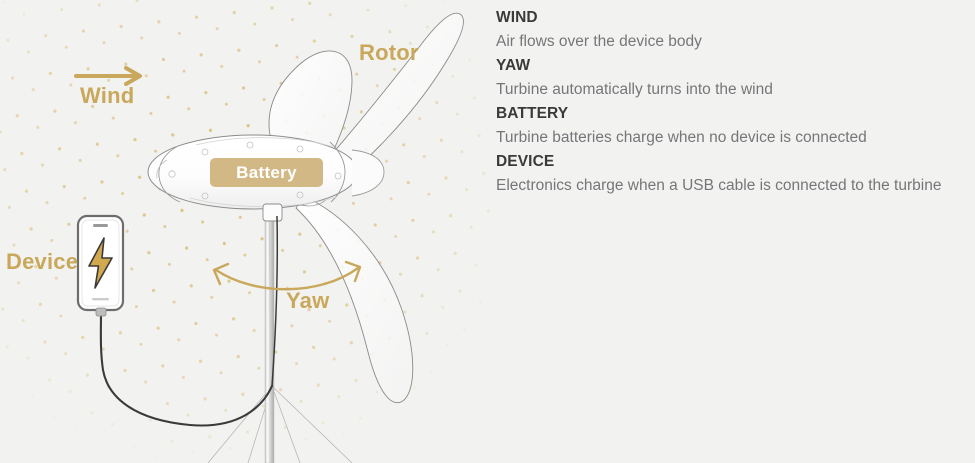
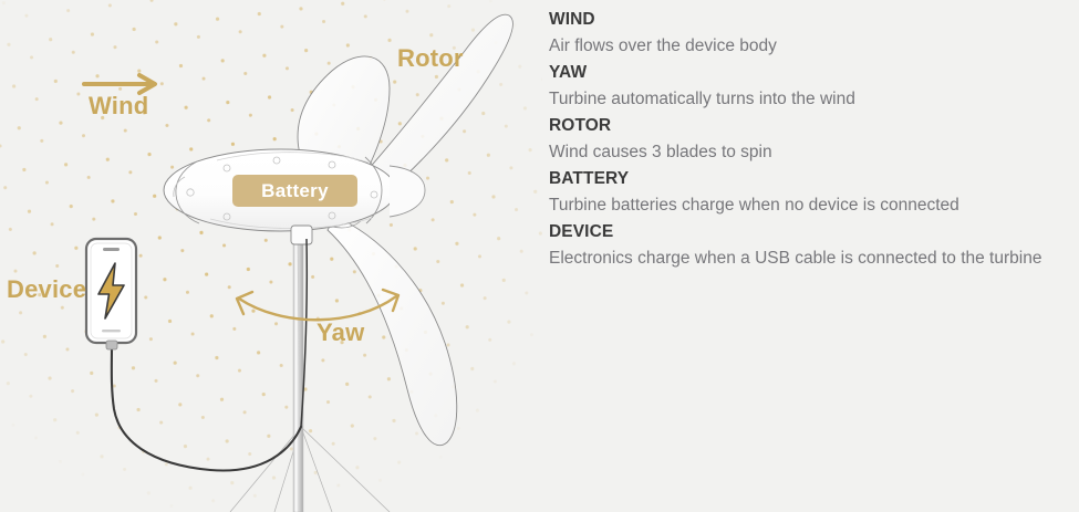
  Wind
  Rotor
  Yaw
  Device
  Battery
  WIND
  Air flows over the device body
  YAW
  Turbine automatically turns into the wind
+ ROTOR
+ Wind causes 3 blades to spin
  BATTERY
  Turbine batteries charge when no device is connected
  DEVICE
  Electronics charge when a USB cable is connected to the turbine
